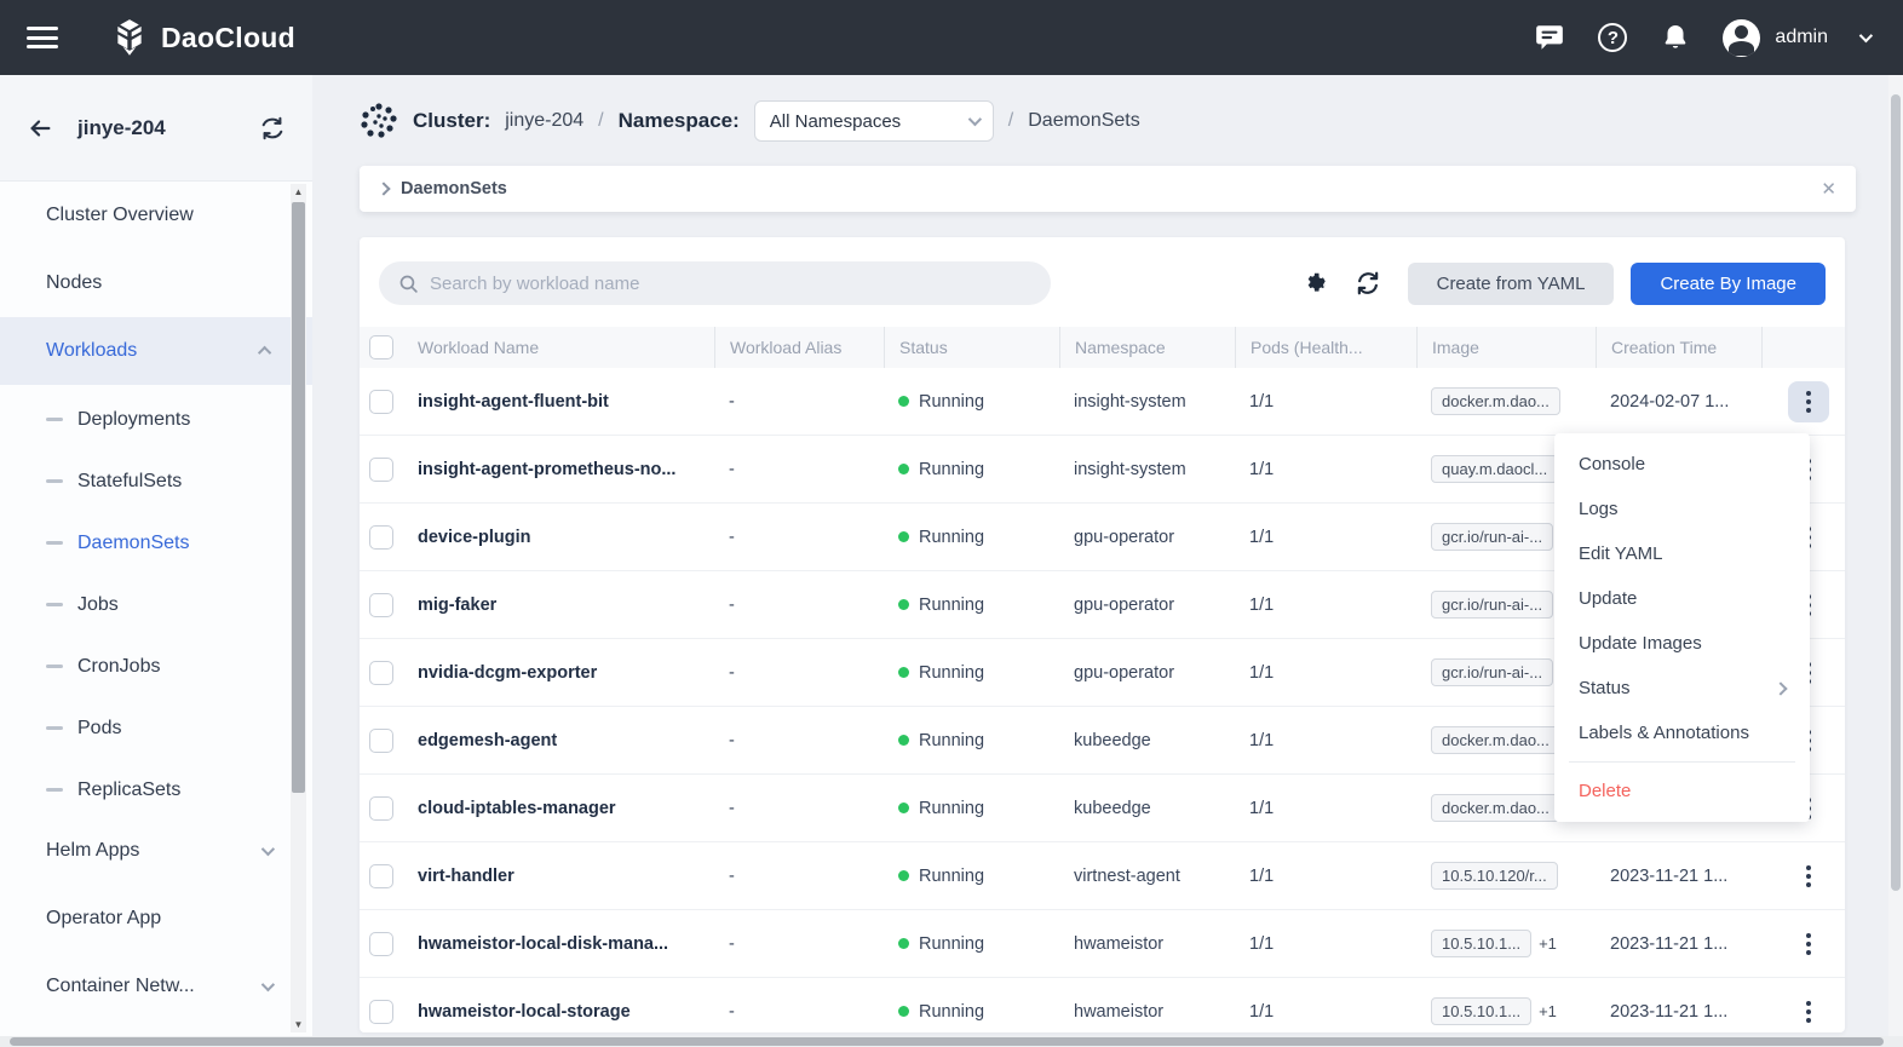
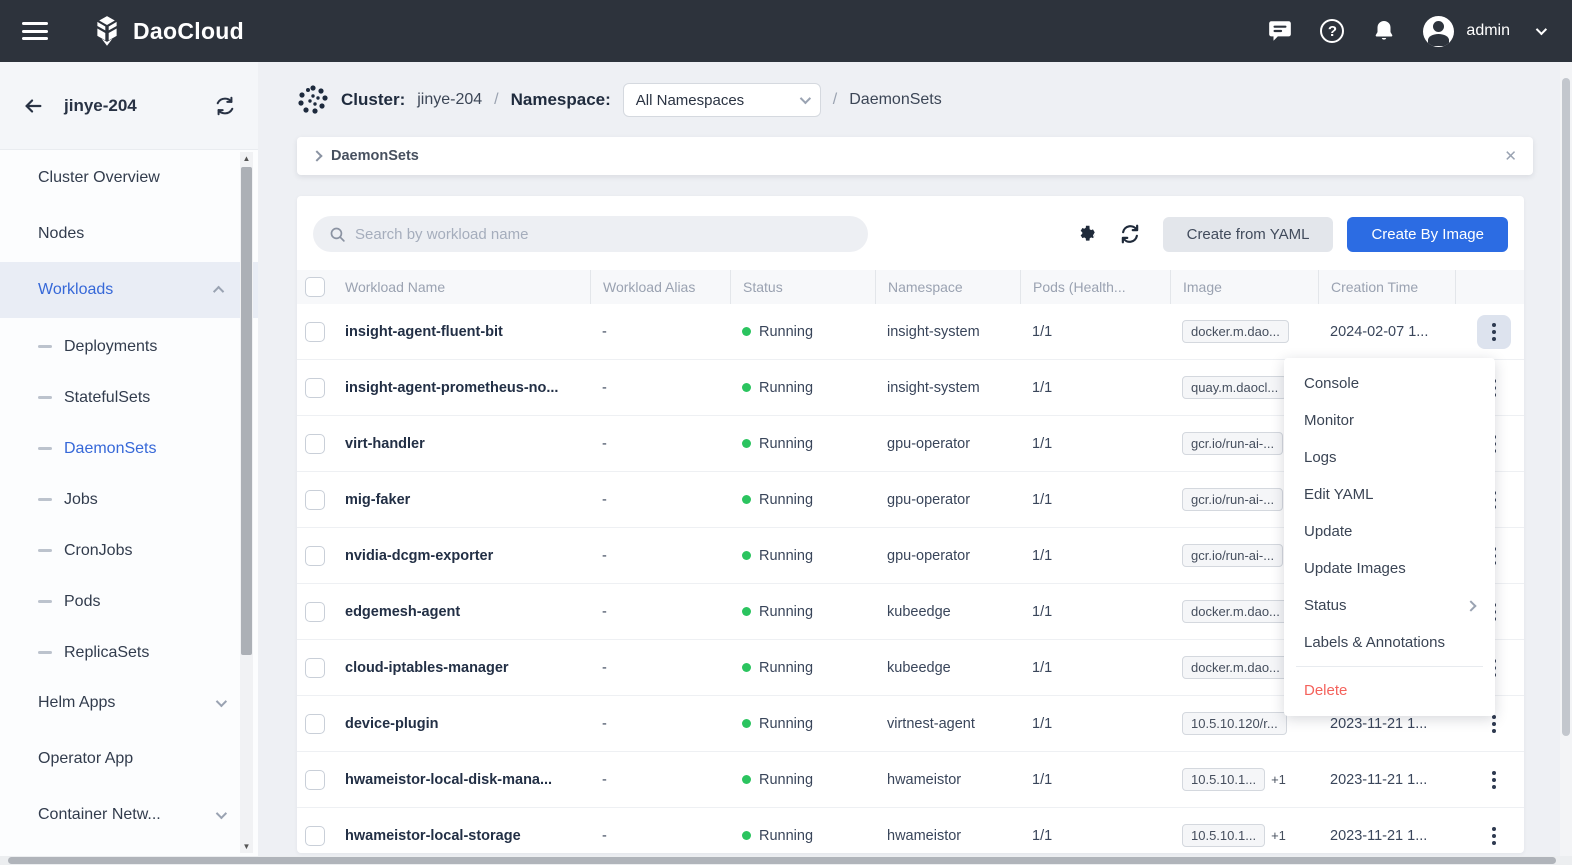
  DaoCloud
  ?
  admin
  jinye-204
  Cluster Overview
  Nodes
  Workloads
  Deployments
  StatefulSets
  DaemonSets
  Jobs
  CronJobs
  Pods
  ReplicaSets
  Helm Apps
  Operator App
  Container Netw...
  ▲
  ▼
  Cluster:
  jinye-204
  /
  Namespace:
  All Namespaces
  /
  DaemonSets
  DaemonSets
  ✕
  Search by workload name
  Create from YAML
  Create By Image
  Workload Name
  Workload Alias
  Status
  Namespace
  Pods (Health...
  Image
  Creation Time
  insight-agent-fluent-bit
  -
  Running
  insight-system
  1/1
  docker.m.dao...
  2024-02-07 1...
  insight-agent-prometheus-no...
  -
  Running
  insight-system
  1/1
  quay.m.daocl...
- device-plugin
+ virt-handler
  -
  Running
  gpu-operator
  1/1
  gcr.io/run-ai-...
  mig-faker
  -
  Running
  gpu-operator
  1/1
  gcr.io/run-ai-...
  nvidia-dcgm-exporter
  -
  Running
  gpu-operator
  1/1
  gcr.io/run-ai-...
  edgemesh-agent
  -
  Running
  kubeedge
  1/1
  docker.m.dao...
  cloud-iptables-manager
  -
  Running
  kubeedge
  1/1
  docker.m.dao...
- virt-handler
+ device-plugin
  -
  Running
  virtnest-agent
  1/1
  10.5.10.120/r...
  2023-11-21 1...
  hwameistor-local-disk-mana...
  -
  Running
  hwameistor
  1/1
  10.5.10.1...
  +1
  2023-11-21 1...
  hwameistor-local-storage
  -
  Running
  hwameistor
  1/1
  10.5.10.1...
  +1
  2023-11-21 1...
  Console
+ Monitor
  Logs
  Edit YAML
  Update
  Update Images
  Status
  Labels & Annotations
  Delete
